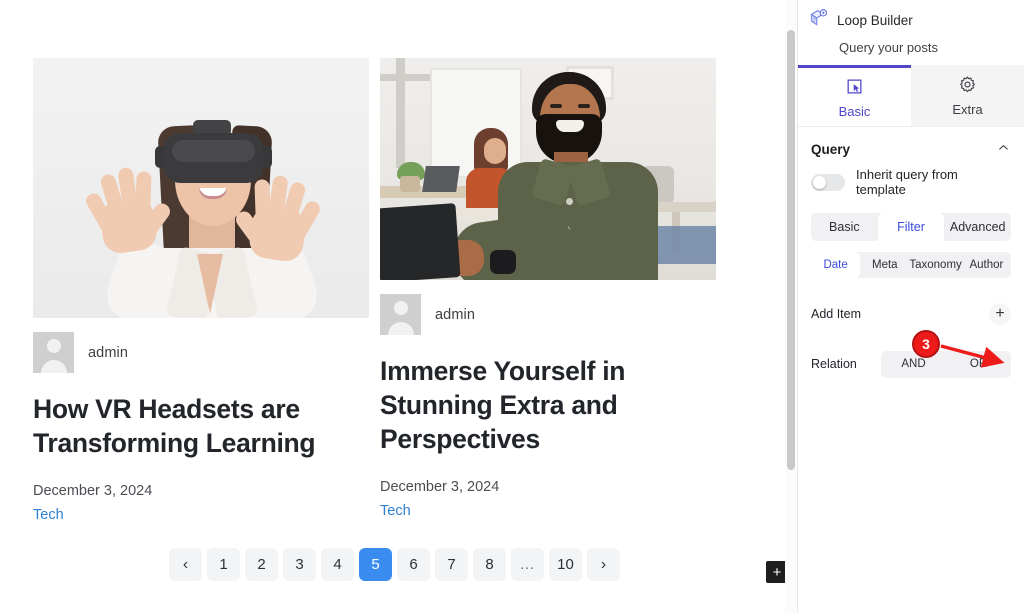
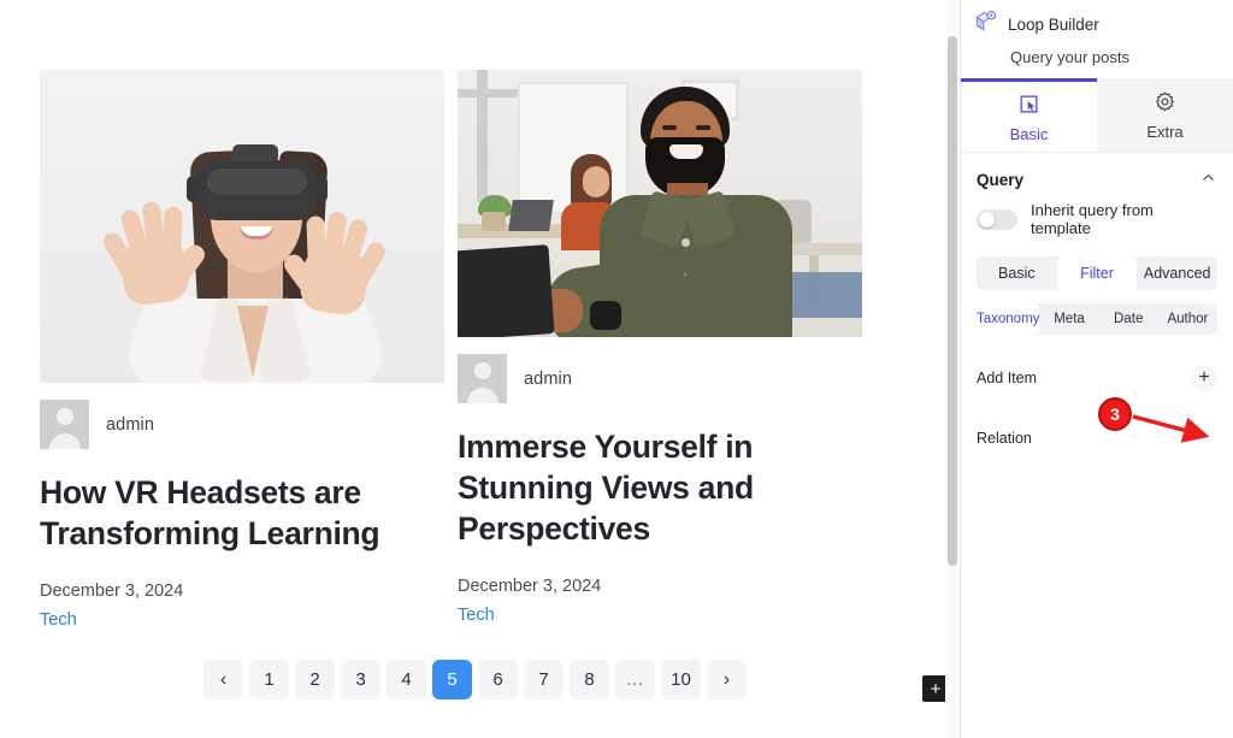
  admin
  How VR Headsets are Transforming Learning
  December 3, 2024
  Tech
  admin
- Immerse Yourself in Stunning Extra and Perspectives
+ Immerse Yourself in Stunning Views and Perspectives
  December 3, 2024
  Tech
  ‹
  1
  2
  3
  4
  5
  6
  7
  8
  …
  10
  ›
  +
  Loop Builder
  Query your posts
  Basic
  Extra
  Query
  Inherit query from template
  Basic
  Filter
  Advanced
- Date
+ Taxonomy
  Meta
- Taxonomy
+ Date
  Author
  Add Item
  +
  Relation
- AND
- OR
  3
